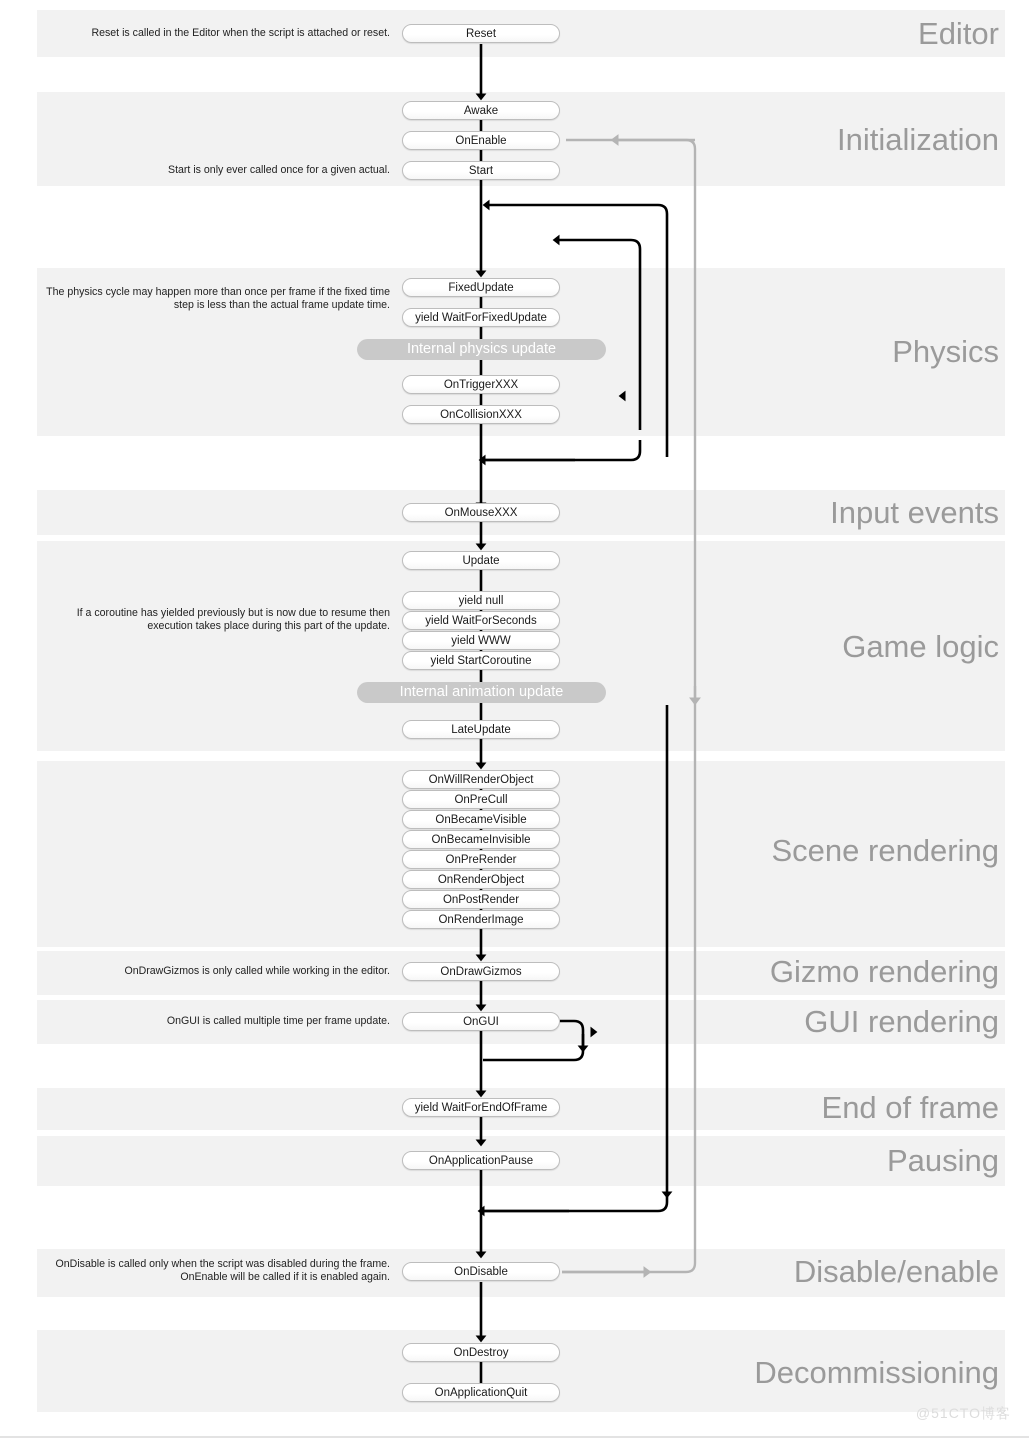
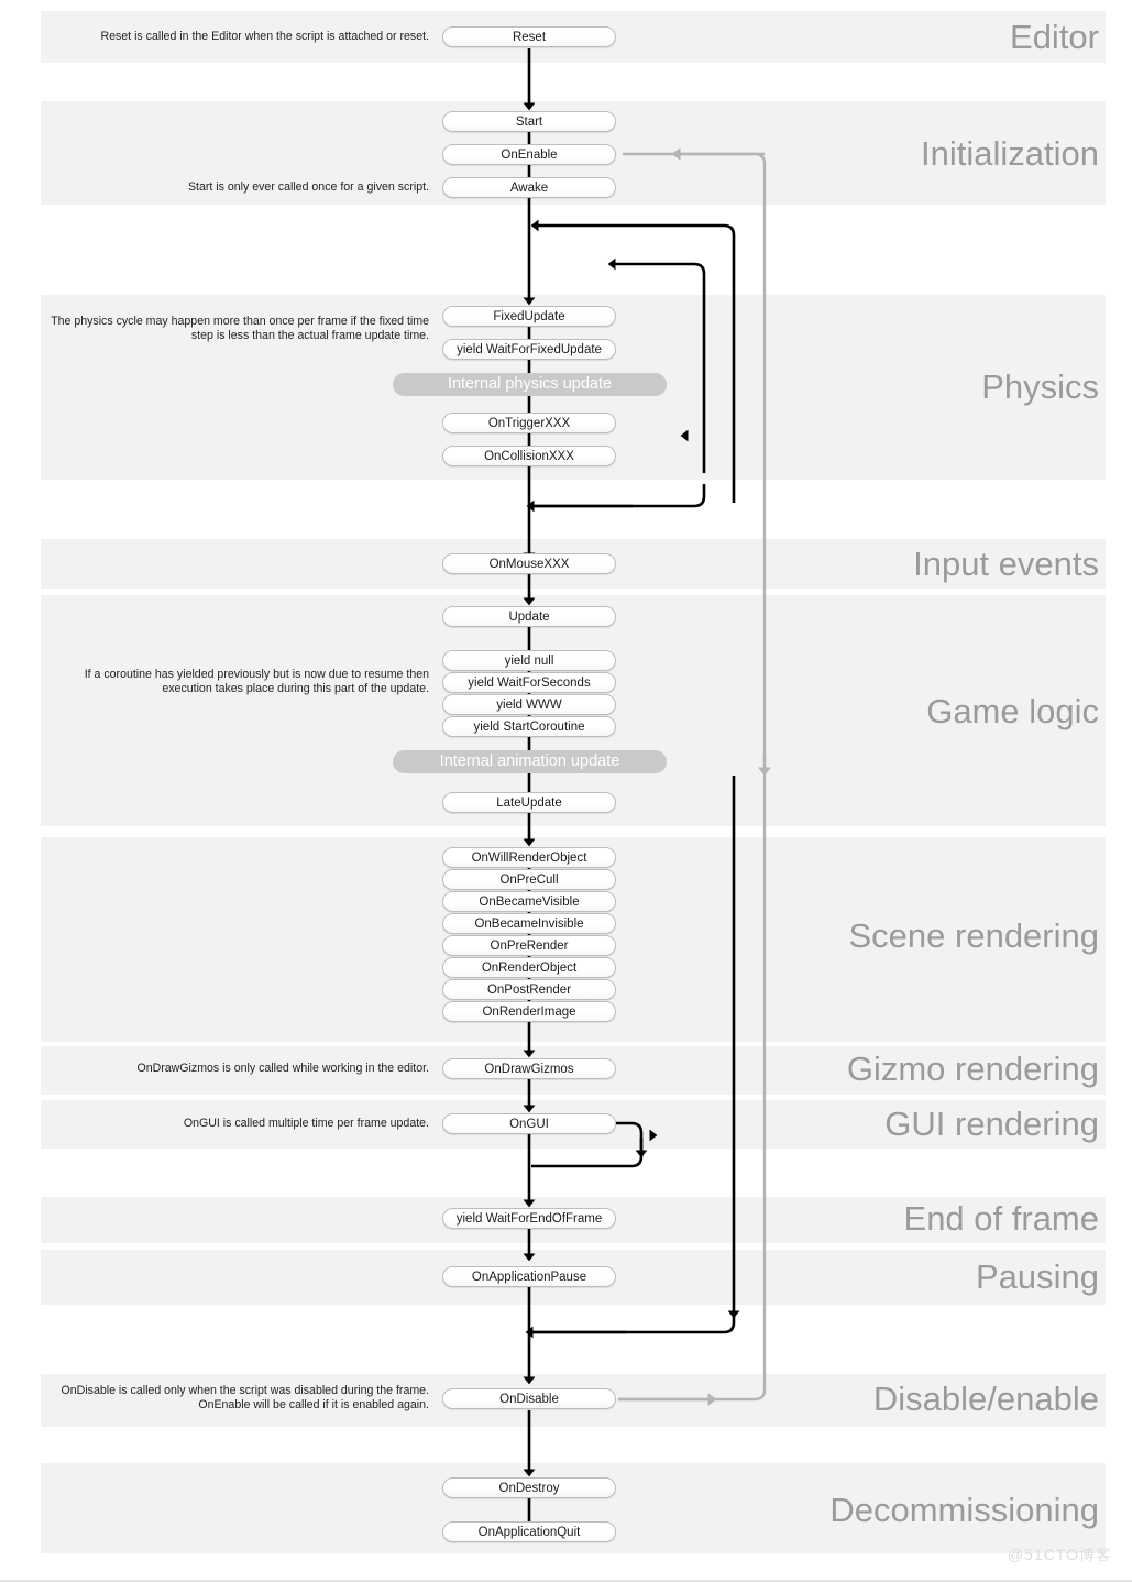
  Editor
  Initialization
  Physics
  Input events
  Game logic
  Scene rendering
  Gizmo rendering
  GUI rendering
  End of frame
  Pausing
  Disable/enable
  Decommissioning
  Reset
- Awake
+ Start
  OnEnable
- Start
+ Awake
  FixedUpdate
  yield WaitForFixedUpdate
  Internal physics update
  OnTriggerXXX
  OnCollisionXXX
  OnMouseXXX
  Update
  yield null
  yield WaitForSeconds
  yield WWW
  yield StartCoroutine
  Internal animation update
  LateUpdate
  OnWillRenderObject
  OnPreCull
  OnBecameVisible
  OnBecameInvisible
  OnPreRender
  OnRenderObject
  OnPostRender
  OnRenderImage
  OnDrawGizmos
  OnGUI
  yield WaitForEndOfFrame
  OnApplicationPause
  OnDisable
  OnDestroy
  OnApplicationQuit
  Reset is called in the Editor when the script is attached or reset.
- Start is only ever called once for a given actual.
+ Start is only ever called once for a given script.
  The physics cycle may happen more than once per frame if the fixed time step is less than the actual frame update time.
  If a coroutine has yielded previously but is now due to resume then execution takes place during this part of the update.
  OnDrawGizmos is only called while working in the editor.
  OnGUI is called multiple time per frame update.
  OnDisable is called only when the script was disabled during the frame. OnEnable will be called if it is enabled again.
  @51CTO博客
